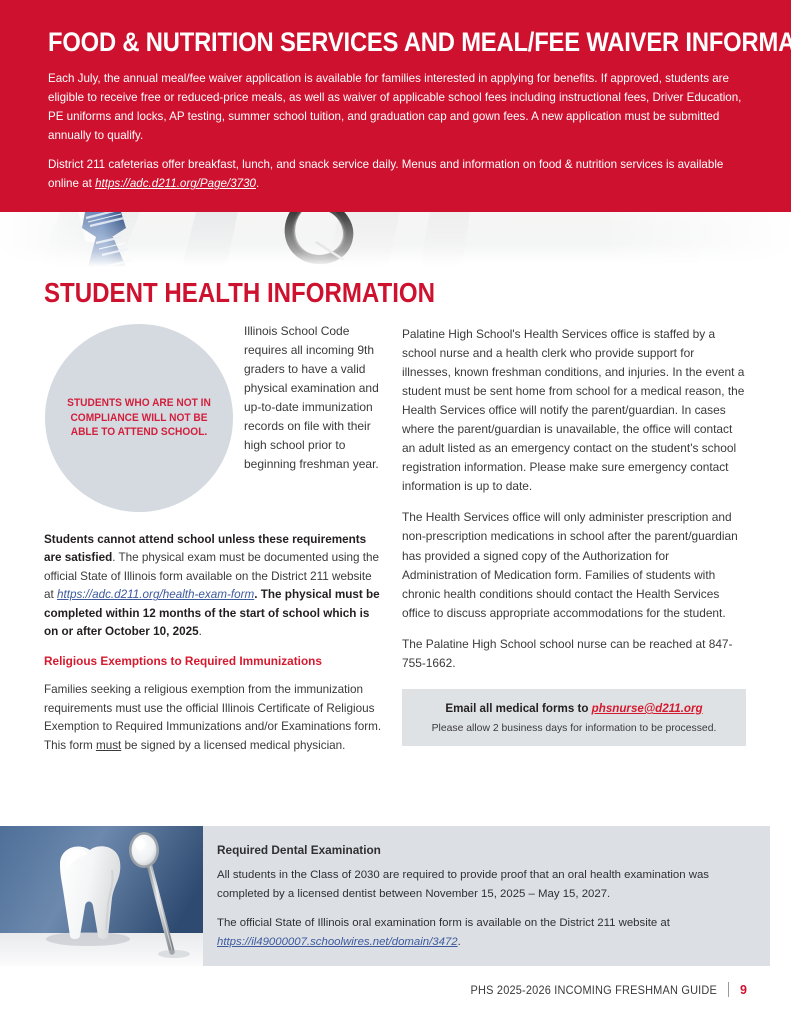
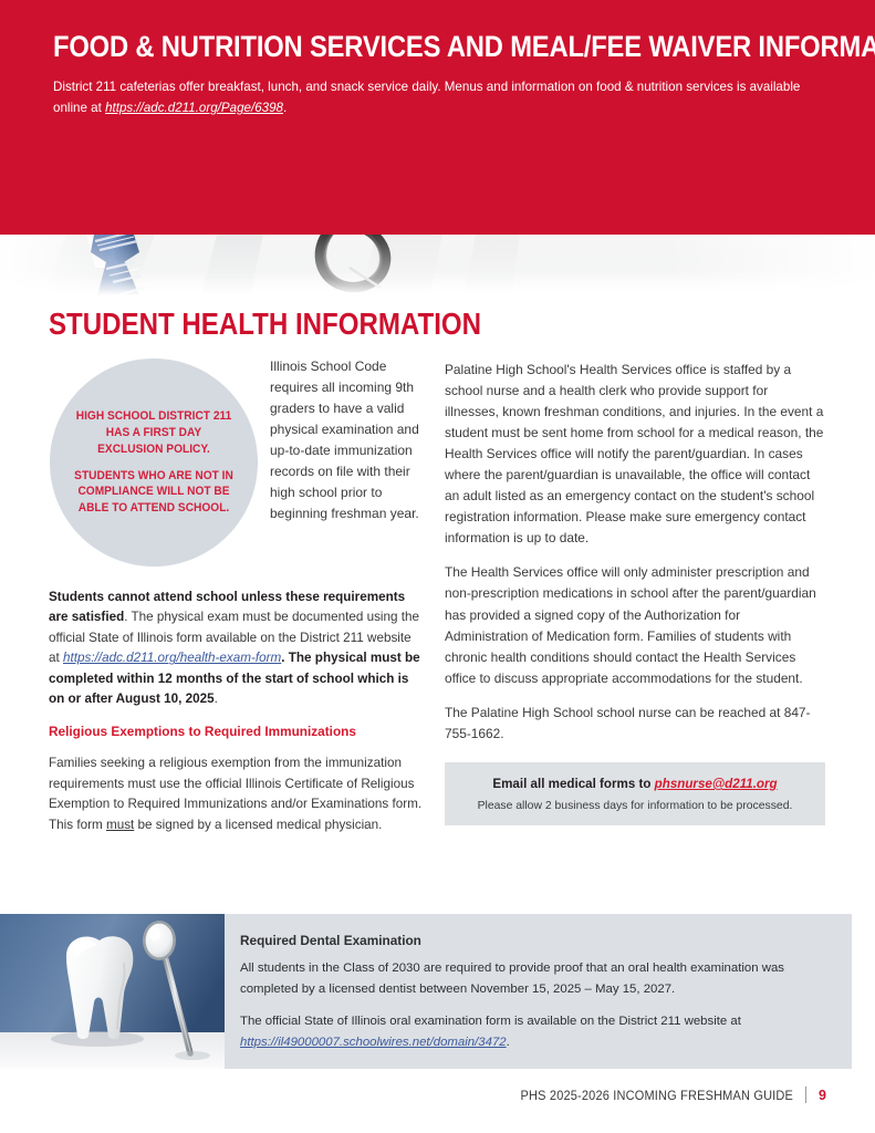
  FOOD & NUTRITION SERVICES AND MEAL/FEE WAIVER INFORMA
- Each July, the annual meal/fee waiver application is available for families interested in applying for benefits. If approved, students are eligible to receive free or reduced-price meals, as well as waiver of applicable school fees including instructional fees, Driver Education, PE uniforms and locks, AP testing, summer school tuition, and graduation cap and gown fees. A new application must be submitted annually to qualify.
- District 211 cafeterias offer breakfast, lunch, and snack service daily. Menus and information on food & nutrition services is available online at https://adc.d211.org/Page/3730.
+ District 211 cafeterias offer breakfast, lunch, and snack service daily. Menus and information on food & nutrition services is available online at https://adc.d211.org/Page/6398.
  STUDENT HEALTH INFORMATION
+ HIGH SCHOOL DISTRICT 211 HAS A FIRST DAY EXCLUSION POLICY.
  STUDENTS WHO ARE NOT IN COMPLIANCE WILL NOT BE ABLE TO ATTEND SCHOOL.
  Illinois School Code requires all incoming 9th graders to have a valid physical examination and up-to-date immunization records on file with their high school prior to beginning freshman year.
- Students cannot attend school unless these requirements are satisfied. The physical exam must be documented using the official State of Illinois form available on the District 211 website at https://adc.d211.org/health-exam-form. The physical must be completed within 12 months of the start of school which is on or after October 10, 2025.
+ Students cannot attend school unless these requirements are satisfied. The physical exam must be documented using the official State of Illinois form available on the District 211 website at https://adc.d211.org/health-exam-form. The physical must be completed within 12 months of the start of school which is on or after August 10, 2025.
  Religious Exemptions to Required Immunizations
  Families seeking a religious exemption from the immunization requirements must use the official Illinois Certificate of Religious Exemption to Required Immunizations and/or Examinations form. This form must be signed by a licensed medical physician.
  Palatine High School's Health Services office is staffed by a school nurse and a health clerk who provide support for illnesses, known freshman conditions, and injuries. In the event a student must be sent home from school for a medical reason, the Health Services office will notify the parent/guardian. In cases where the parent/guardian is unavailable, the office will contact an adult listed as an emergency contact on the student's school registration information. Please make sure emergency contact information is up to date.
  The Health Services office will only administer prescription and non-prescription medications in school after the parent/guardian has provided a signed copy of the Authorization for Administration of Medication form. Families of students with chronic health conditions should contact the Health Services office to discuss appropriate accommodations for the student.
  The Palatine High School school nurse can be reached at 847-755-1662.
  Email all medical forms to phsnurse@d211.org
  Please allow 2 business days for information to be processed.
  Required Dental Examination
  All students in the Class of 2030 are required to provide proof that an oral health examination was completed by a licensed dentist between November 15, 2025 – May 15, 2027.
  The official State of Illinois oral examination form is available on the District 211 website at https://il49000007.schoolwires.net/domain/3472.
  PHS 2025-2026 INCOMING FRESHMAN GUIDE
  9
